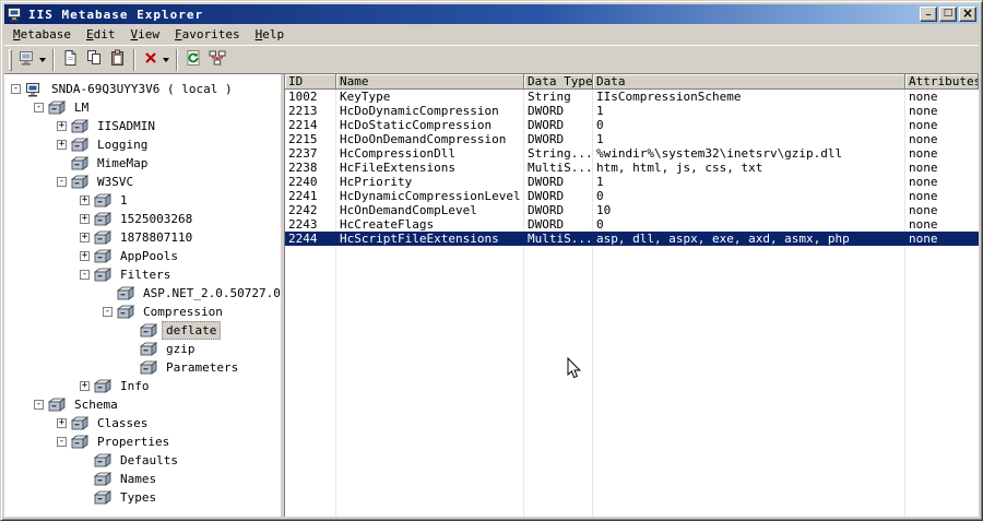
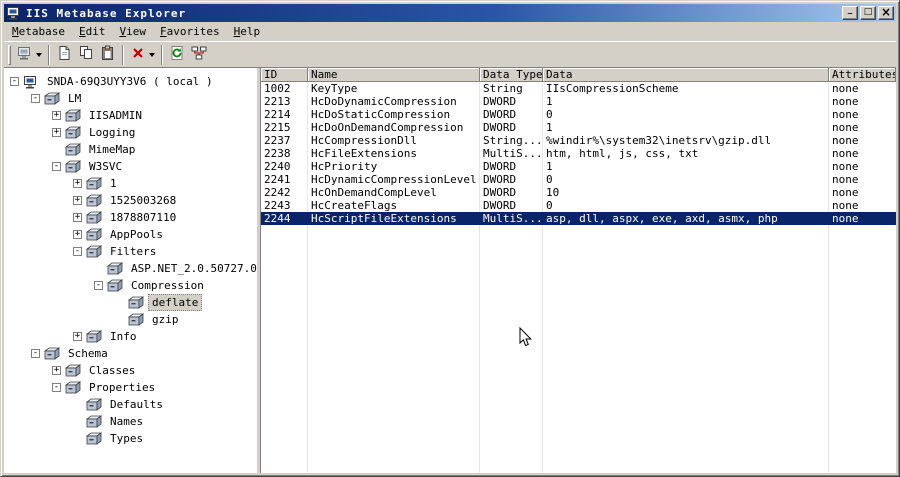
  IIS Metabase Explorer
  Metabase
  Edit
  View
  Favorites
  Help
  -
  SNDA-69Q3UYY3V6 ( local )
  -
  LM
  +
  IISADMIN
  +
  Logging
  MimeMap
  -
  W3SVC
  +
  1
  +
  1525003268
  +
  1878807110
  +
  AppPools
  -
  Filters
  ASP.NET_2.0.50727.0
  -
  Compression
  deflate
  gzip
- Parameters
  +
  Info
  -
  Schema
  +
  Classes
  -
  Properties
  Defaults
  Names
  Types
  ID
  Name
  Data Type
  Data
  Attributes
  1002
  KeyType
  String
  IIsCompressionScheme
  none
  2213
  HcDoDynamicCompression
  DWORD
  1
  none
  2214
  HcDoStaticCompression
  DWORD
  0
  none
  2215
  HcDoOnDemandCompression
  DWORD
  1
  none
  2237
  HcCompressionDll
  String...
  %windir%\system32\inetsrv\gzip.dll
  none
  2238
  HcFileExtensions
  MultiS...
  htm, html, js, css, txt
  none
  2240
  HcPriority
  DWORD
  1
  none
  2241
  HcDynamicCompressionLevel
  DWORD
  0
  none
  2242
  HcOnDemandCompLevel
  DWORD
  10
  none
  2243
  HcCreateFlags
  DWORD
  0
  none
  2244
  HcScriptFileExtensions
  MultiS...
  asp, dll, aspx, exe, axd, asmx, php
  none
